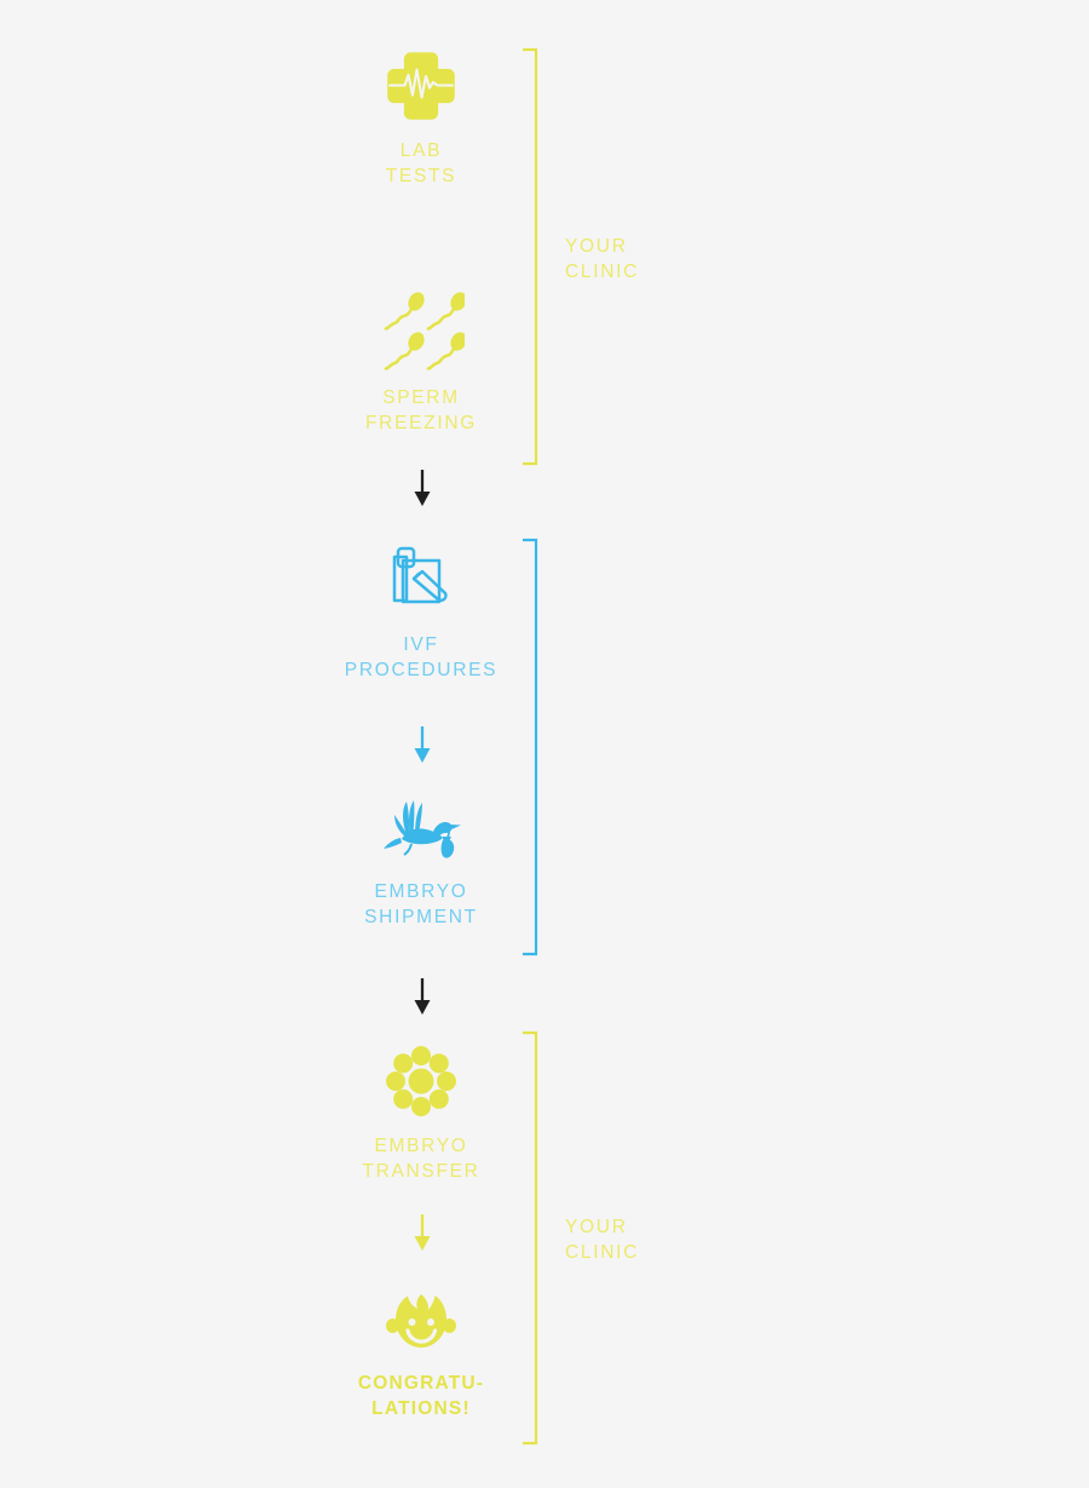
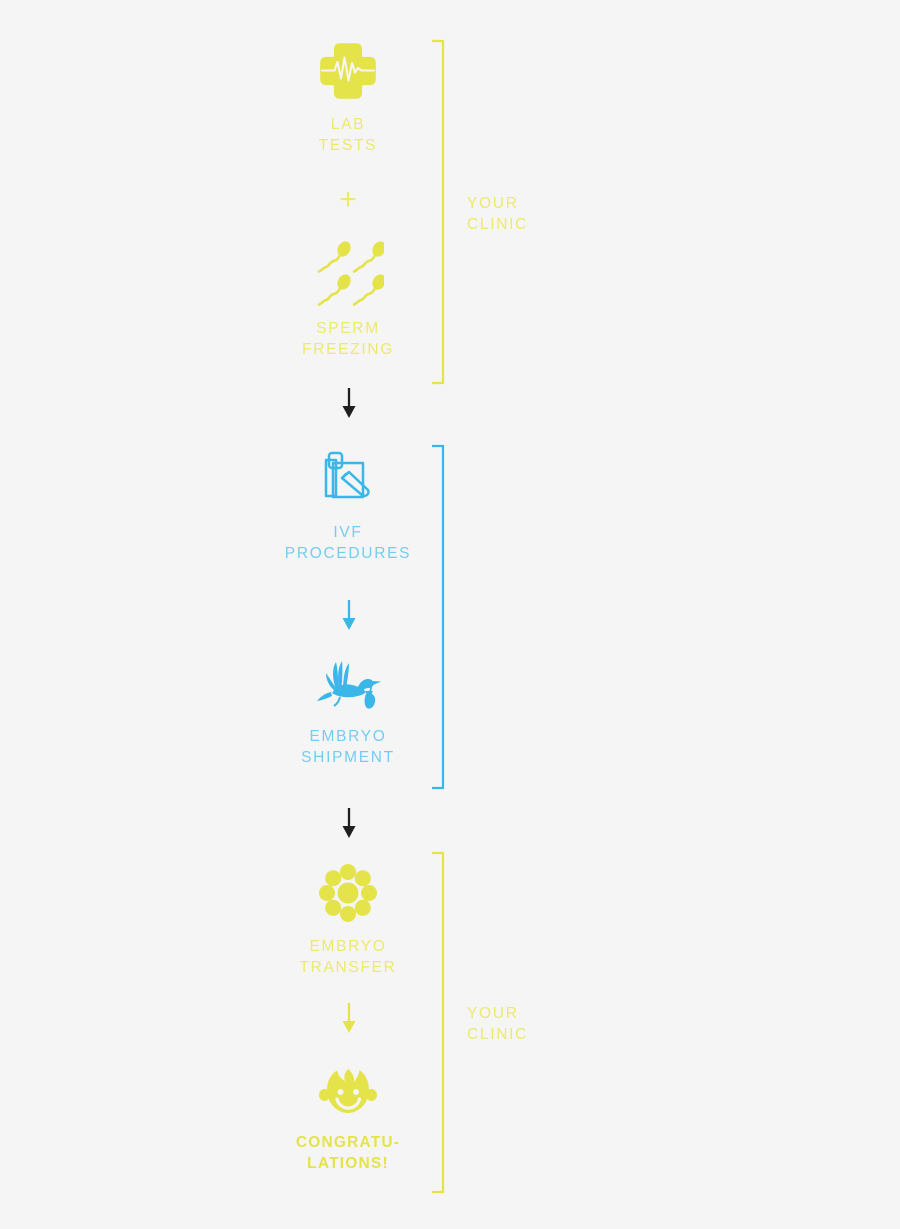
  YOUR
  CLINIC
  LAB
  TESTS
+ +
  SPERM
  FREEZING
  IVF
  PROCEDURES
  EMBRYO
  SHIPMENT
  YOUR
  CLINIC
  EMBRYO
  TRANSFER
  CONGRATU-
  LATIONS!
